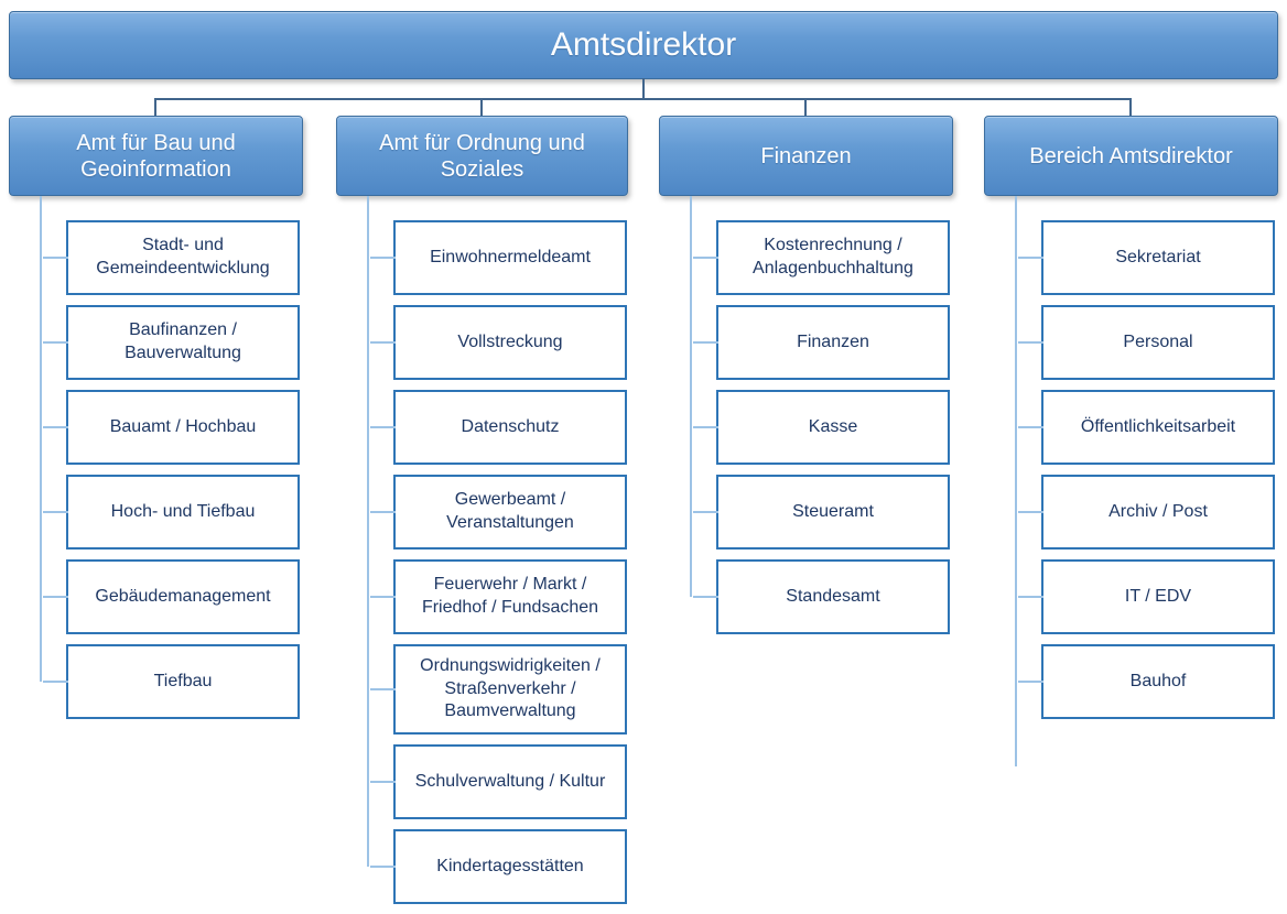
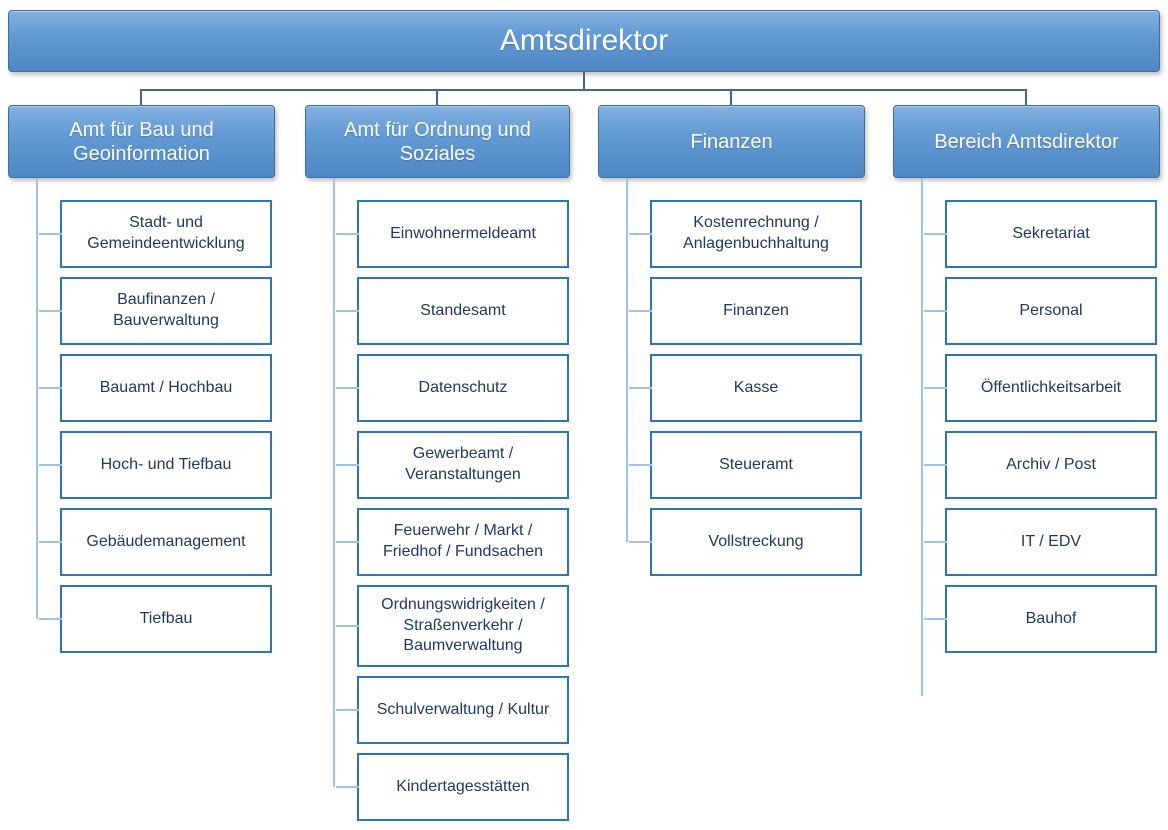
  Amtsdirektor
  Amt für Bau und Geoinformation
  Stadt- und Gemeindeentwicklung
  Baufinanzen / Bauverwaltung
  Bauamt / Hochbau
  Hoch- und Tiefbau
  Gebäudemanagement
  Tiefbau
  Amt für Ordnung und Soziales
  Einwohnermeldeamt
- Vollstreckung
+ Standesamt
  Datenschutz
  Gewerbeamt / Veranstaltungen
  Feuerwehr / Markt / Friedhof / Fundsachen
  Ordnungswidrigkeiten / Straßenverkehr / Baumverwaltung
  Schulverwaltung / Kultur
  Kindertagesstätten
  Finanzen
  Kostenrechnung / Anlagenbuchhaltung
  Finanzen
  Kasse
  Steueramt
- Standesamt
+ Vollstreckung
  Bereich Amtsdirektor
  Sekretariat
  Personal
  Öffentlichkeitsarbeit
  Archiv / Post
  IT / EDV
  Bauhof
